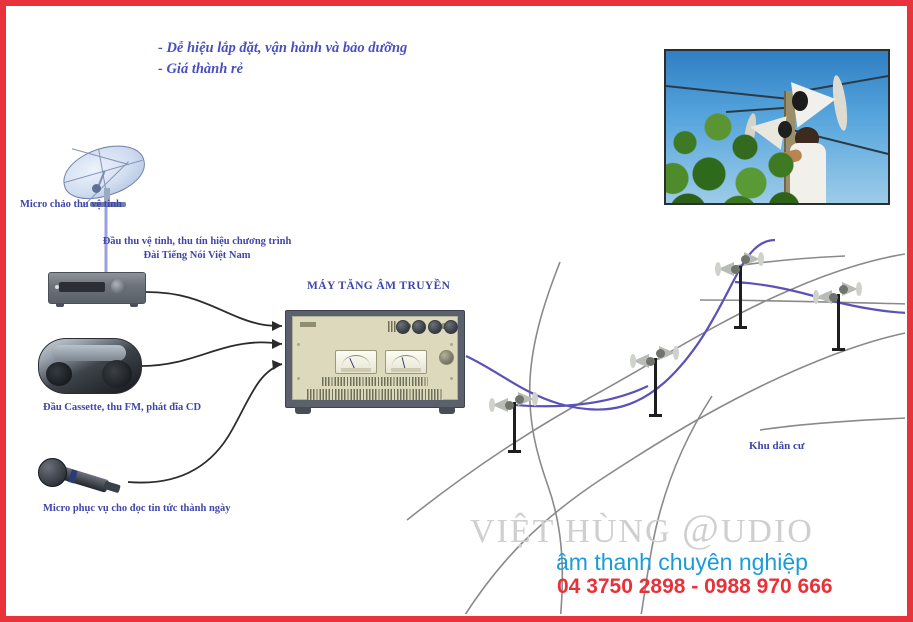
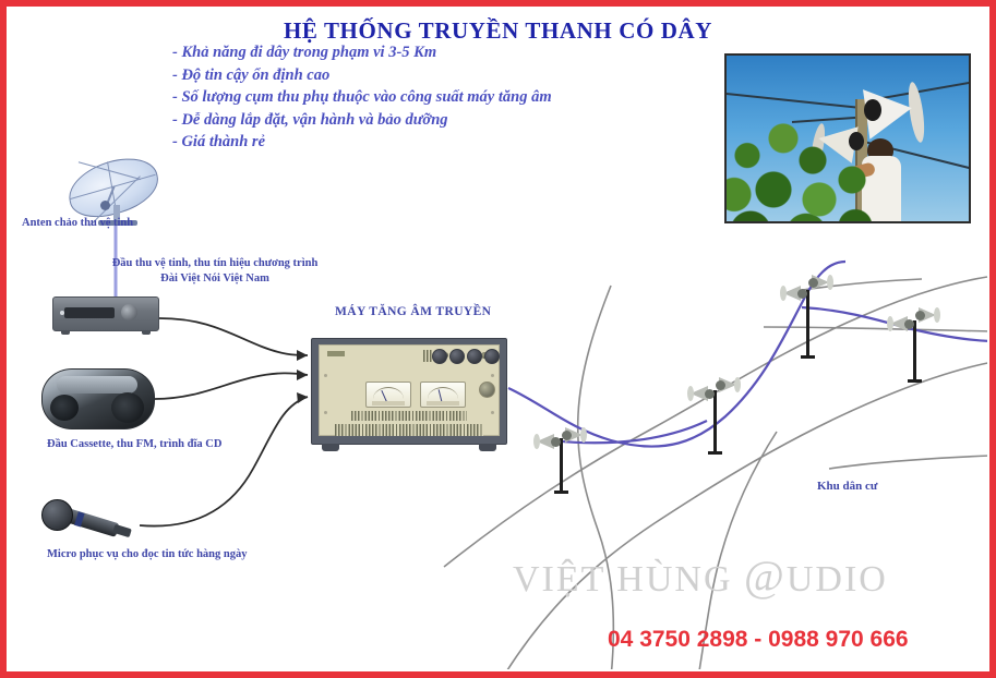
- Micro chảo thu vệ tinh
+ Anten chảo thu vệ tinh
  Đầu thu vệ tinh, thu tín hiệu chương trình
- Đài Tiếng Nói Việt Nam
+ Đài Việt Nói Việt Nam
- Đầu Cassette, thu FM, phát đĩa CD
+ Đầu Cassette, thu FM, trình đĩa CD
- Micro phục vụ cho đọc tin tức thành ngày
+ Micro phục vụ cho đọc tin tức hàng ngày
  MÁY TĂNG ÂM TRUYỀN
  Khu dân cư
+ HỆ THỐNG TRUYỀN THANH CÓ DÂY
+ - Khả năng đi dây trong phạm vi 3-5 Km
+ - Độ tin cậy ổn định cao
+ - Số lượng cụm thu phụ thuộc vào công suất máy tăng âm
- - Dễ hiệu lắp đặt, vận hành và bảo dưỡng
+ - Dễ dàng lắp đặt, vận hành và bảo dưỡng
  - Giá thành rẻ
  VIỆT HÙNG @UDIO
- âm thanh chuyên nghiệp
  04 3750 2898 - 0988 970 666
